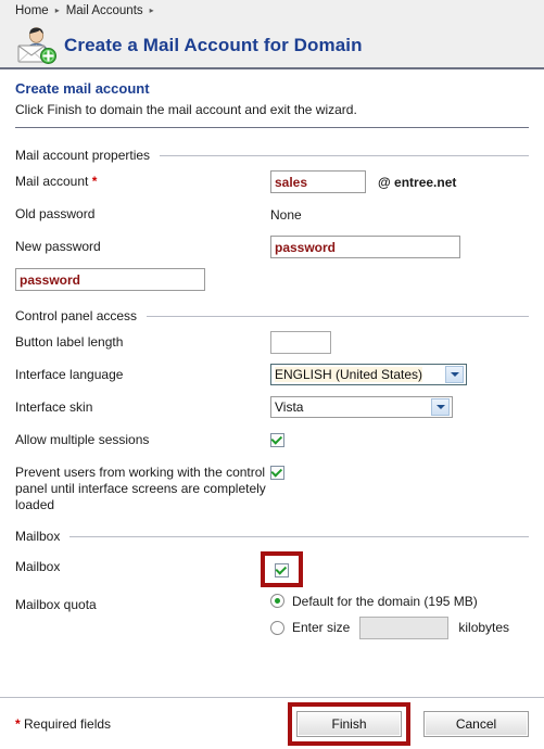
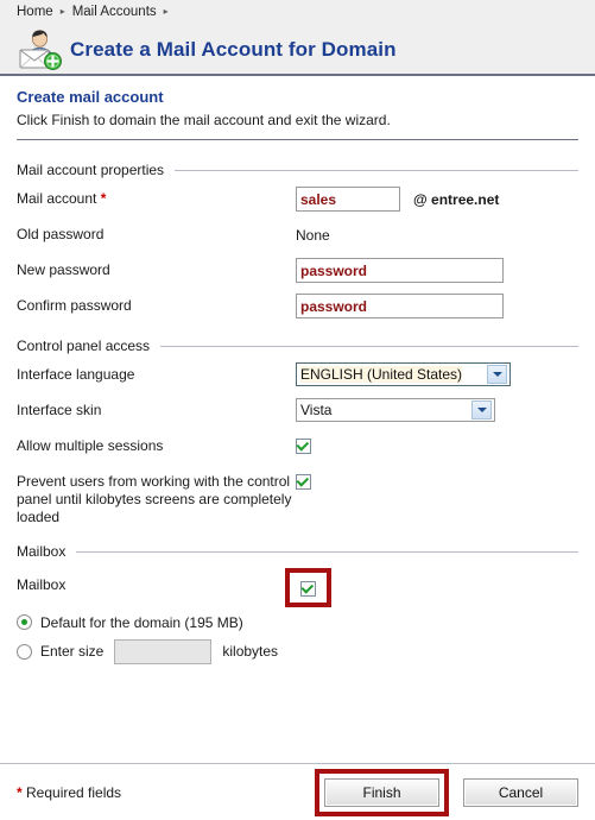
  Home ▸ Mail Accounts ▸
  Create a Mail Account for Domain
  Create mail account
  Click Finish to domain the mail account and exit the wizard.
  Mail account properties
  Mail account *
  sales
  @ entree.net
  Old password
  None
  New password
  password
+ Confirm password
  password
  Control panel access
- Button label length
  Interface language
  ENGLISH (United States)
  Interface skin
  Vista
  Allow multiple sessions
- Prevent users from working with the control panel until interface screens are completely loaded
+ Prevent users from working with the control panel until kilobytes screens are completely loaded
  Mailbox
  Mailbox
- Mailbox quota
  Default for the domain (195 MB)
  Enter size
  kilobytes
  * Required fields
  Finish
  Cancel
